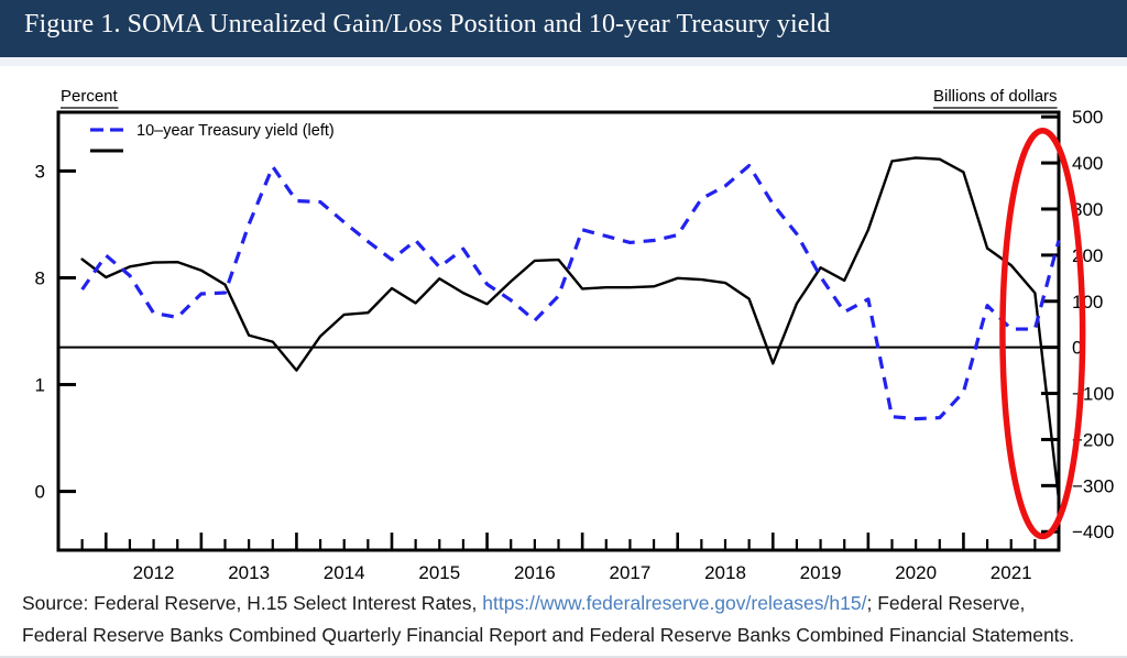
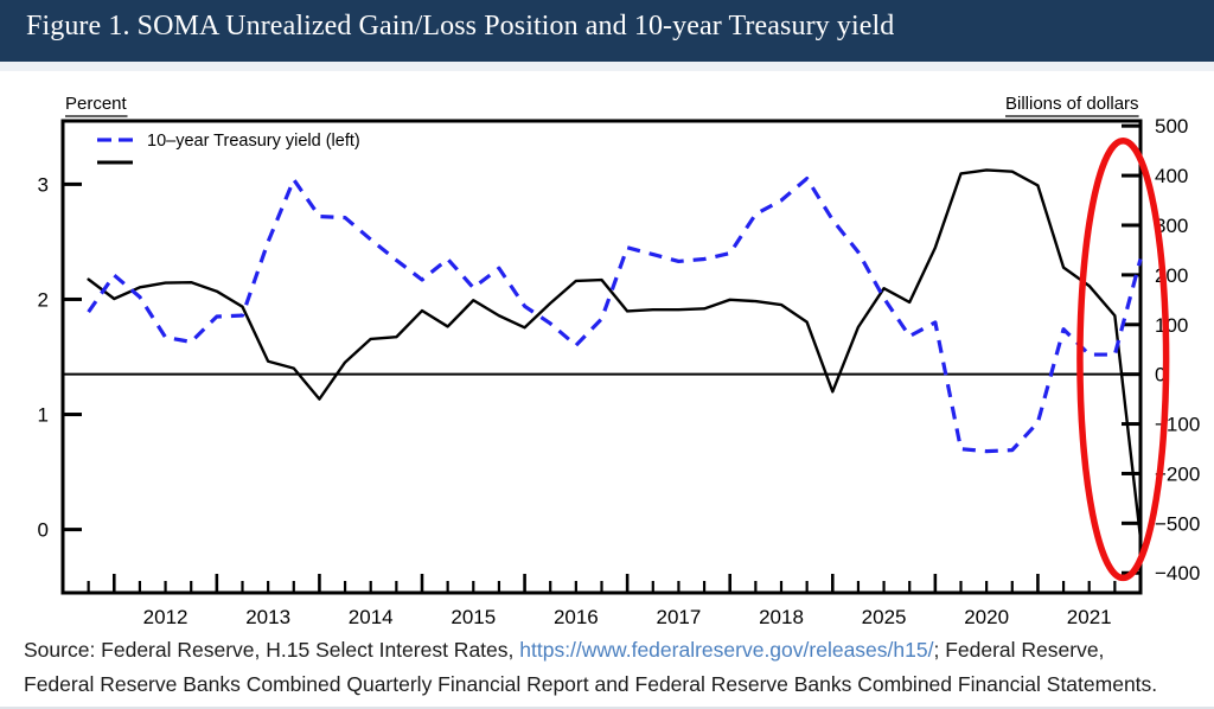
  Figure 1. SOMA Unrealized Gain/Loss Position and 10-year Treasury yield
  Percent
  Billions of dollars
  3
- 8
+ 2
  1
  0
  500
  400
  100
  0
  −100
  200
- −300
+ −500
  −400
  2012
  2013
  2014
  2015
  2016
  2017
  2018
- 2019
+ 2025
  2020
  2021
  10–year Treasury yield (left)
  Source: Federal Reserve, H.15 Select Interest Rates, https://www.federalreserve.gov/releases/h15/; Federal Reserve,
  Federal Reserve Banks Combined Quarterly Financial Report and Federal Reserve Banks Combined Financial Statements.
